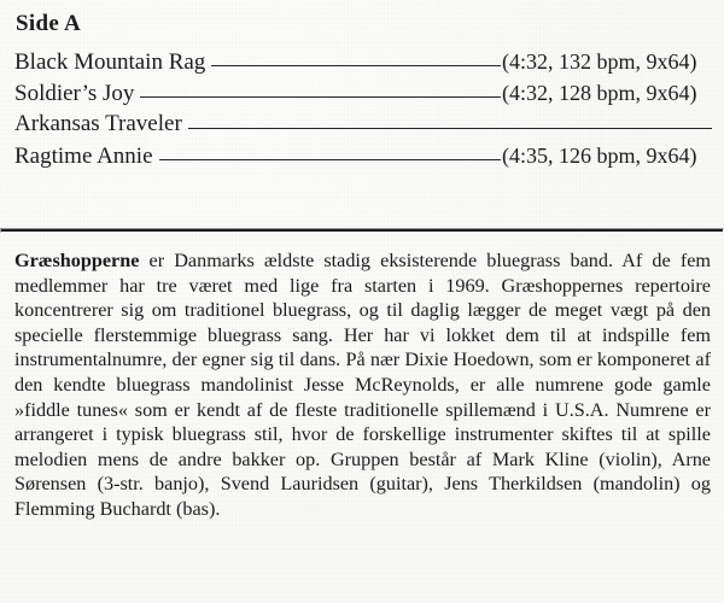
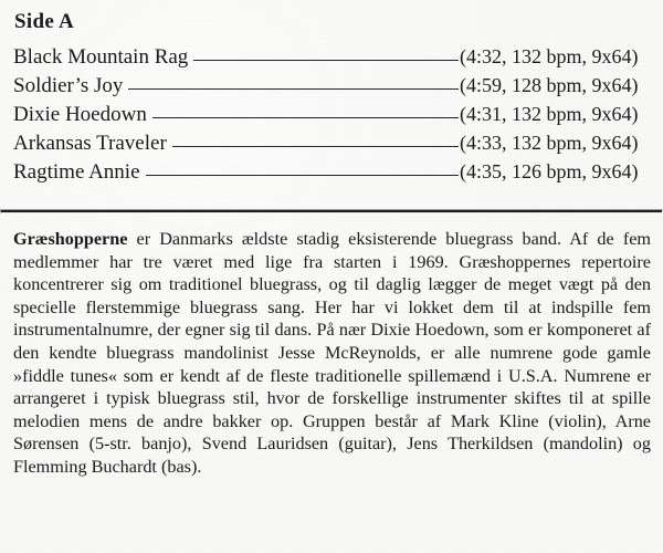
  Side A
  Black Mountain Rag
  (4:32, 132 bpm, 9x64)
  Soldier’s Joy
- (4:32, 128 bpm, 9x64)
+ (4:59, 128 bpm, 9x64)
+ Dixie Hoedown
+ (4:31, 132 bpm, 9x64)
  Arkansas Traveler
+ (4:33, 132 bpm, 9x64)
  Ragtime Annie
  (4:35, 126 bpm, 9x64)
- Græshopperne er Danmarks ældste stadig eksisterende bluegrass band. Af de fem medlemmer har tre været med lige fra starten i 1969. Græshoppernes repertoire koncentrerer sig om traditionel bluegrass, og til daglig lægger de meget vægt på den specielle flerstemmige bluegrass sang. Her har vi lokket dem til at indspille fem instrumentalnumre, der egner sig til dans. På nær Dixie Hoedown, som er komponeret af den kendte bluegrass mandolinist Jesse McReynolds, er alle numrene gode gamle »fiddle tunes« som er kendt af de fleste traditionelle spillemænd i U.S.A. Numrene er arrangeret i typisk bluegrass stil, hvor de forskellige instrumenter skiftes til at spille melodien mens de andre bakker op. Gruppen består af Mark Kline (violin), Arne Sørensen (3-str. banjo), Svend Lauridsen (guitar), Jens Therkildsen (mandolin) og Flemming Buchardt (bas).
+ Græshopperne er Danmarks ældste stadig eksisterende bluegrass band. Af de fem medlemmer har tre været med lige fra starten i 1969. Græshoppernes repertoire koncentrerer sig om traditionel bluegrass, og til daglig lægger de meget vægt på den specielle flerstemmige bluegrass sang. Her har vi lokket dem til at indspille fem instrumentalnumre, der egner sig til dans. På nær Dixie Hoedown, som er komponeret af den kendte bluegrass mandolinist Jesse McReynolds, er alle numrene gode gamle »fiddle tunes« som er kendt af de fleste traditionelle spillemænd i U.S.A. Numrene er arrangeret i typisk bluegrass stil, hvor de forskellige instrumenter skiftes til at spille melodien mens de andre bakker op. Gruppen består af Mark Kline (violin), Arne Sørensen (5-str. banjo), Svend Lauridsen (guitar), Jens Therkildsen (mandolin) og Flemming Buchardt (bas).
